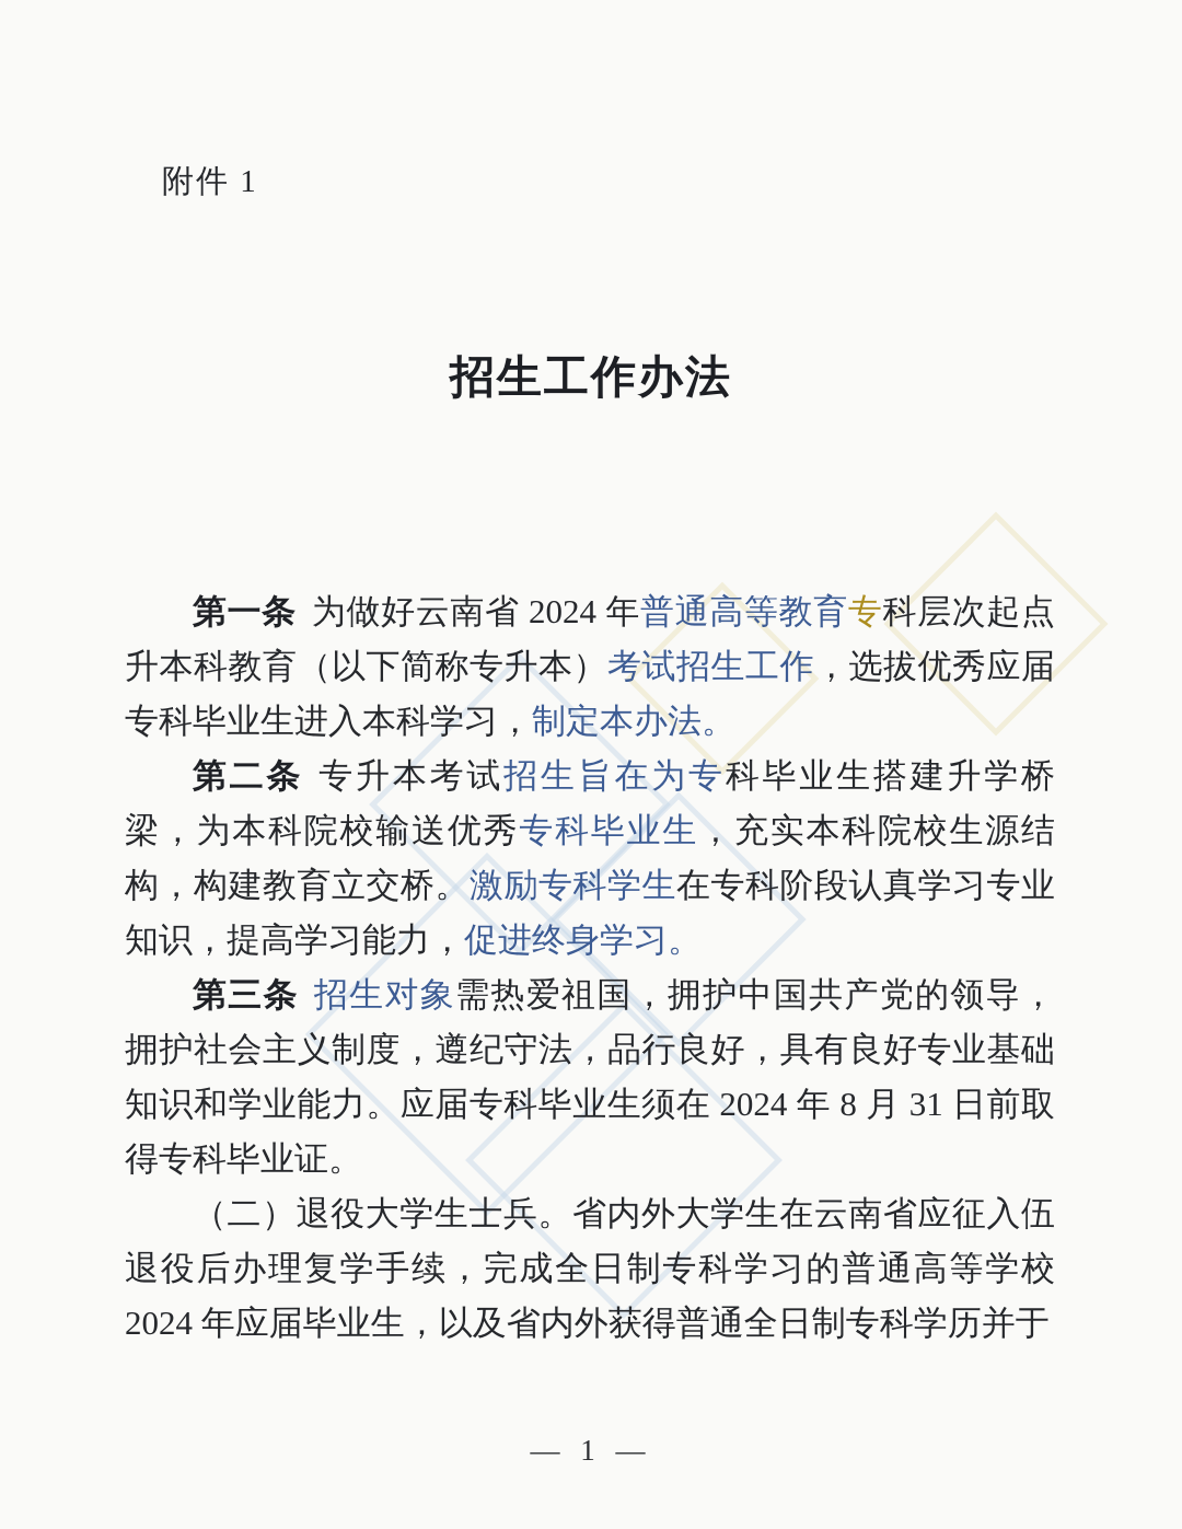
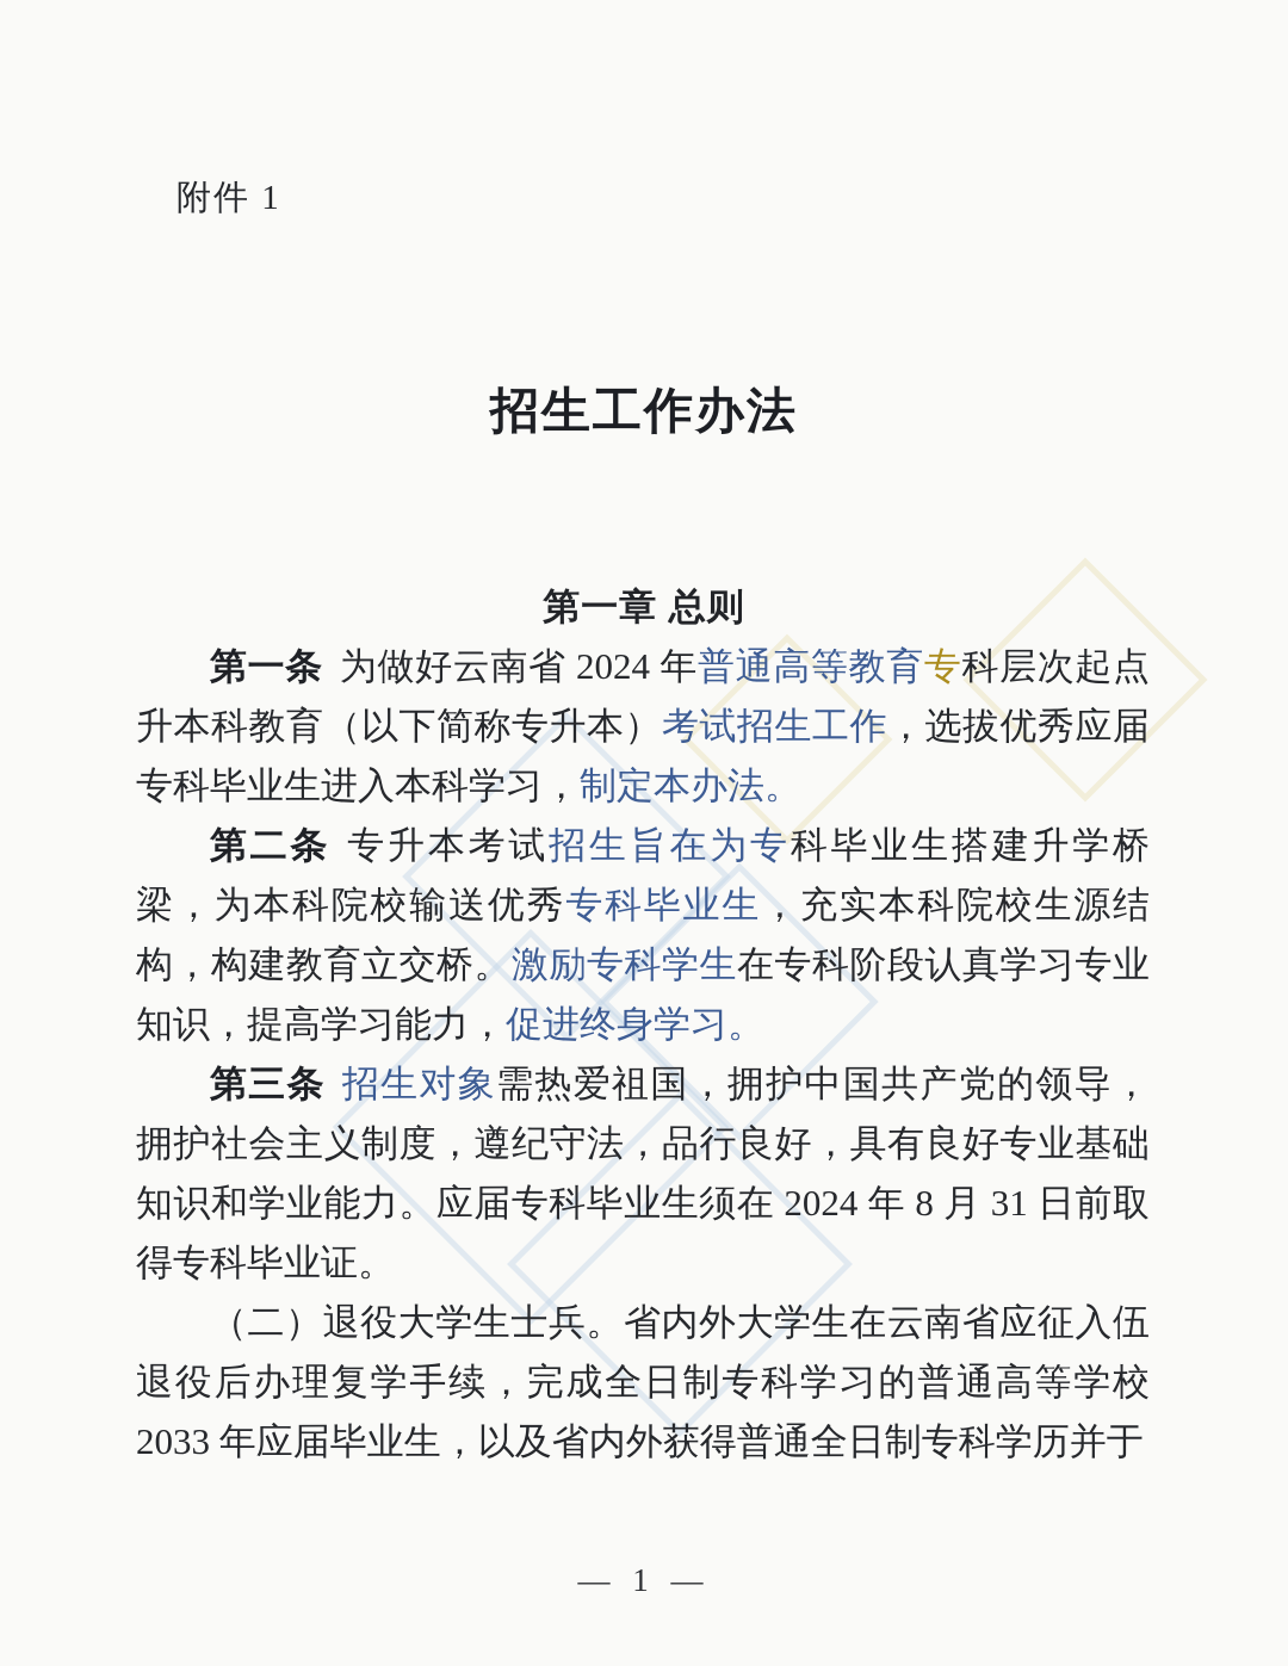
  附件 1
  招生工作办法
+ 第一章 总则
  第一条 为做好云南省 2024 年普通高等教育专科层次起点升本科教育（以下简称专升本）考试招生工作，选拔优秀应届专科毕业生进入本科学习，制定本办法。
  第二条 专升本考试招生旨在为专科毕业生搭建升学桥梁，为本科院校输送优秀专科毕业生，充实本科院校生源结构，构建教育立交桥。激励专科学生在专科阶段认真学习专业知识，提高学习能力，促进终身学习。
  第三条 招生对象需热爱祖国，拥护中国共产党的领导，拥护社会主义制度，遵纪守法，品行良好，具有良好专业基础知识和学业能力。应届专科毕业生须在 2024 年 8 月 31 日前取得专科毕业证。
- （二）退役大学生士兵。省内外大学生在云南省应征入伍退役后办理复学手续，完成全日制专科学习的普通高等学校 2024 年应届毕业生，以及省内外获得普通全日制专科学历并于
+ （二）退役大学生士兵。省内外大学生在云南省应征入伍退役后办理复学手续，完成全日制专科学习的普通高等学校 2033 年应届毕业生，以及省内外获得普通全日制专科学历并于
  — 1 —
